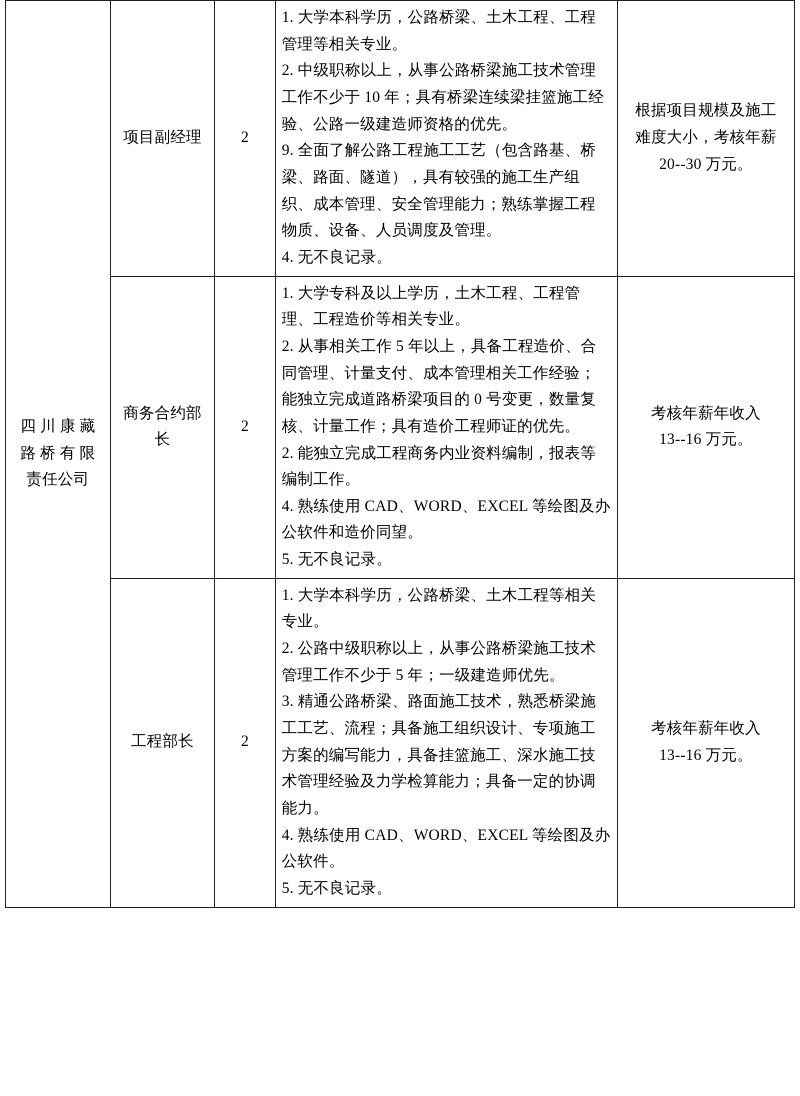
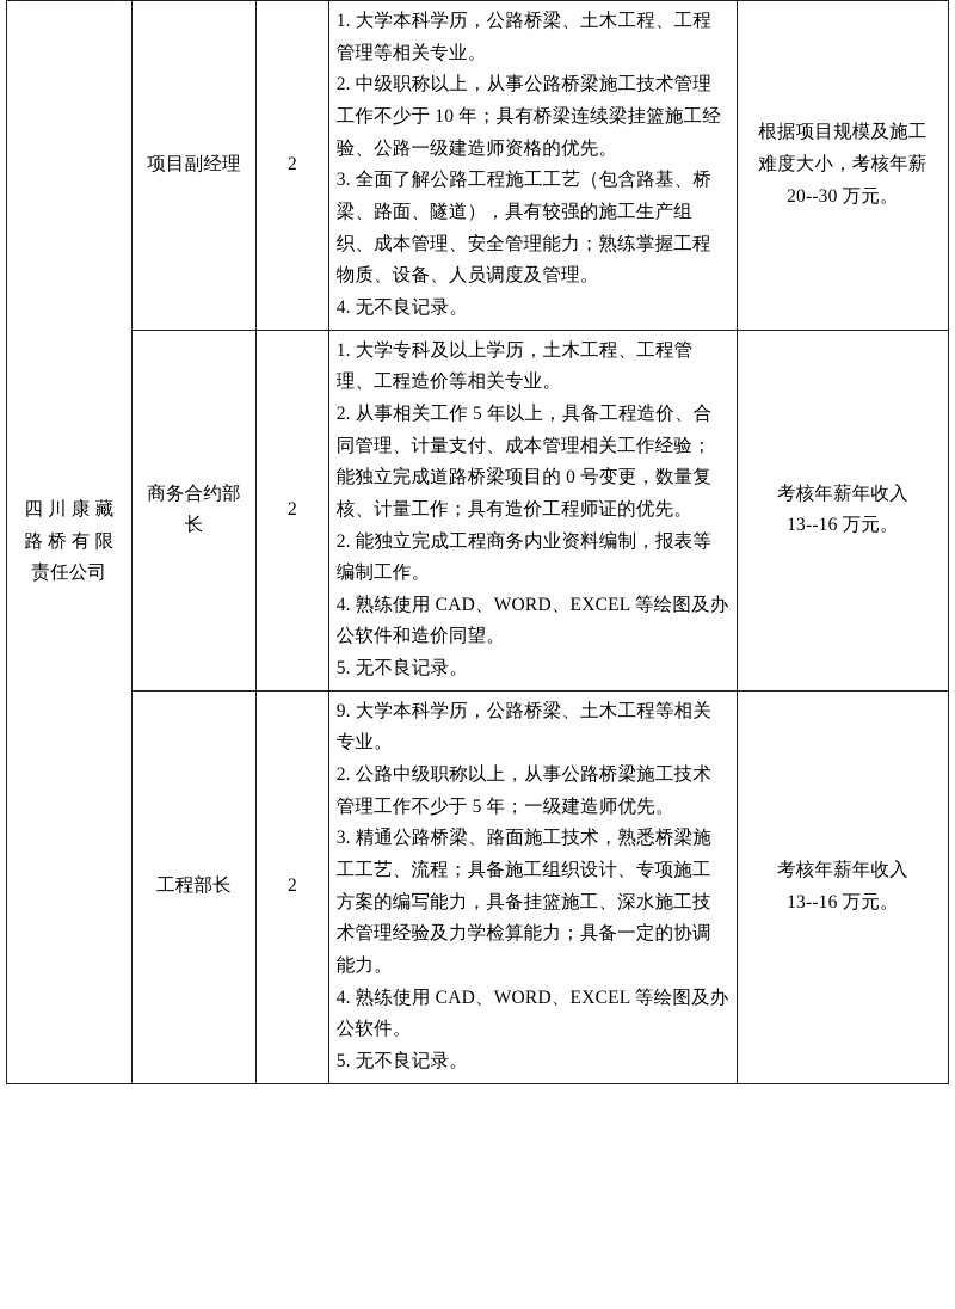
- 四 川 康 藏 路 桥 有 限 责任公司	项目副经理	2	1. 大学本科学历，公路桥梁、土木工程、工程管理等相关专业。 2. 中级职称以上，从事公路桥梁施工技术管理工作不少于 10 年；具有桥梁连续梁挂篮施工经验、公路一级建造师资格的优先。 9. 全面了解公路工程施工工艺（包含路基、桥梁、路面、隧道），具有较强的施工生产组织、成本管理、安全管理能力；熟练掌握工程物质、设备、人员调度及管理。 4. 无不良记录。	根据项目规模及施工 难度大小，考核年薪 20--30 万元。
+ 四 川 康 藏 路 桥 有 限 责任公司	项目副经理	2	1. 大学本科学历，公路桥梁、土木工程、工程管理等相关专业。 2. 中级职称以上，从事公路桥梁施工技术管理工作不少于 10 年；具有桥梁连续梁挂篮施工经验、公路一级建造师资格的优先。 3. 全面了解公路工程施工工艺（包含路基、桥梁、路面、隧道），具有较强的施工生产组织、成本管理、安全管理能力；熟练掌握工程物质、设备、人员调度及管理。 4. 无不良记录。	根据项目规模及施工 难度大小，考核年薪 20--30 万元。
  商务合约部 长	2	1. 大学专科及以上学历，土木工程、工程管理、工程造价等相关专业。 2. 从事相关工作 5 年以上，具备工程造价、合同管理、计量支付、成本管理相关工作经验；能独立完成道路桥梁项目的 0 号变更，数量复核、计量工作；具有造价工程师证的优先。 2. 能独立完成工程商务内业资料编制，报表等编制工作。 4. 熟练使用 CAD、WORD、EXCEL 等绘图及办公软件和造价同望。 5. 无不良记录。	考核年薪年收入 13--16 万元。
- 工程部长	2	1. 大学本科学历，公路桥梁、土木工程等相关专业。 2. 公路中级职称以上，从事公路桥梁施工技术管理工作不少于 5 年；一级建造师优先。 3. 精通公路桥梁、路面施工技术，熟悉桥梁施工工艺、流程；具备施工组织设计、专项施工方案的编写能力，具备挂篮施工、深水施工技术管理经验及力学检算能力；具备一定的协调能力。 4. 熟练使用 CAD、WORD、EXCEL 等绘图及办公软件。 5. 无不良记录。	考核年薪年收入 13--16 万元。
+ 工程部长	2	9. 大学本科学历，公路桥梁、土木工程等相关专业。 2. 公路中级职称以上，从事公路桥梁施工技术管理工作不少于 5 年；一级建造师优先。 3. 精通公路桥梁、路面施工技术，熟悉桥梁施工工艺、流程；具备施工组织设计、专项施工方案的编写能力，具备挂篮施工、深水施工技术管理经验及力学检算能力；具备一定的协调能力。 4. 熟练使用 CAD、WORD、EXCEL 等绘图及办公软件。 5. 无不良记录。	考核年薪年收入 13--16 万元。
